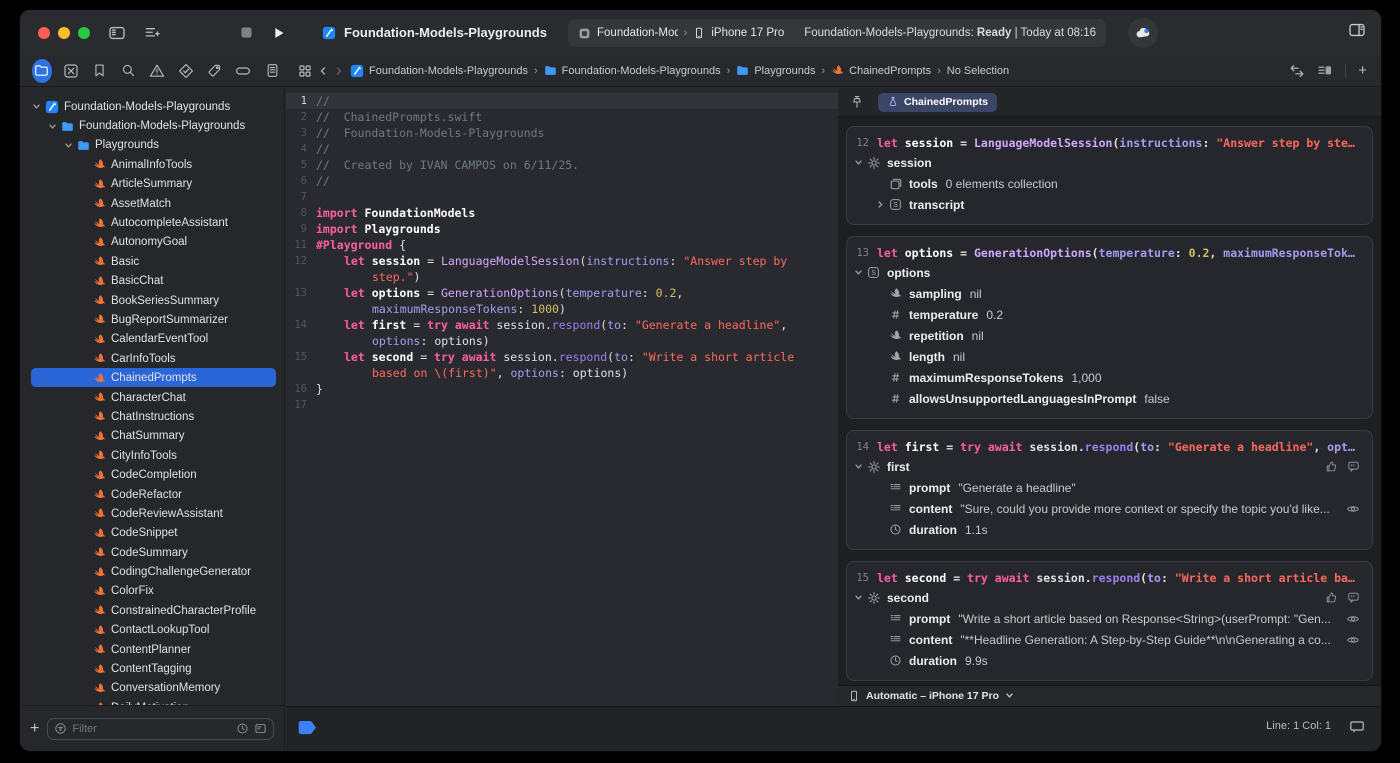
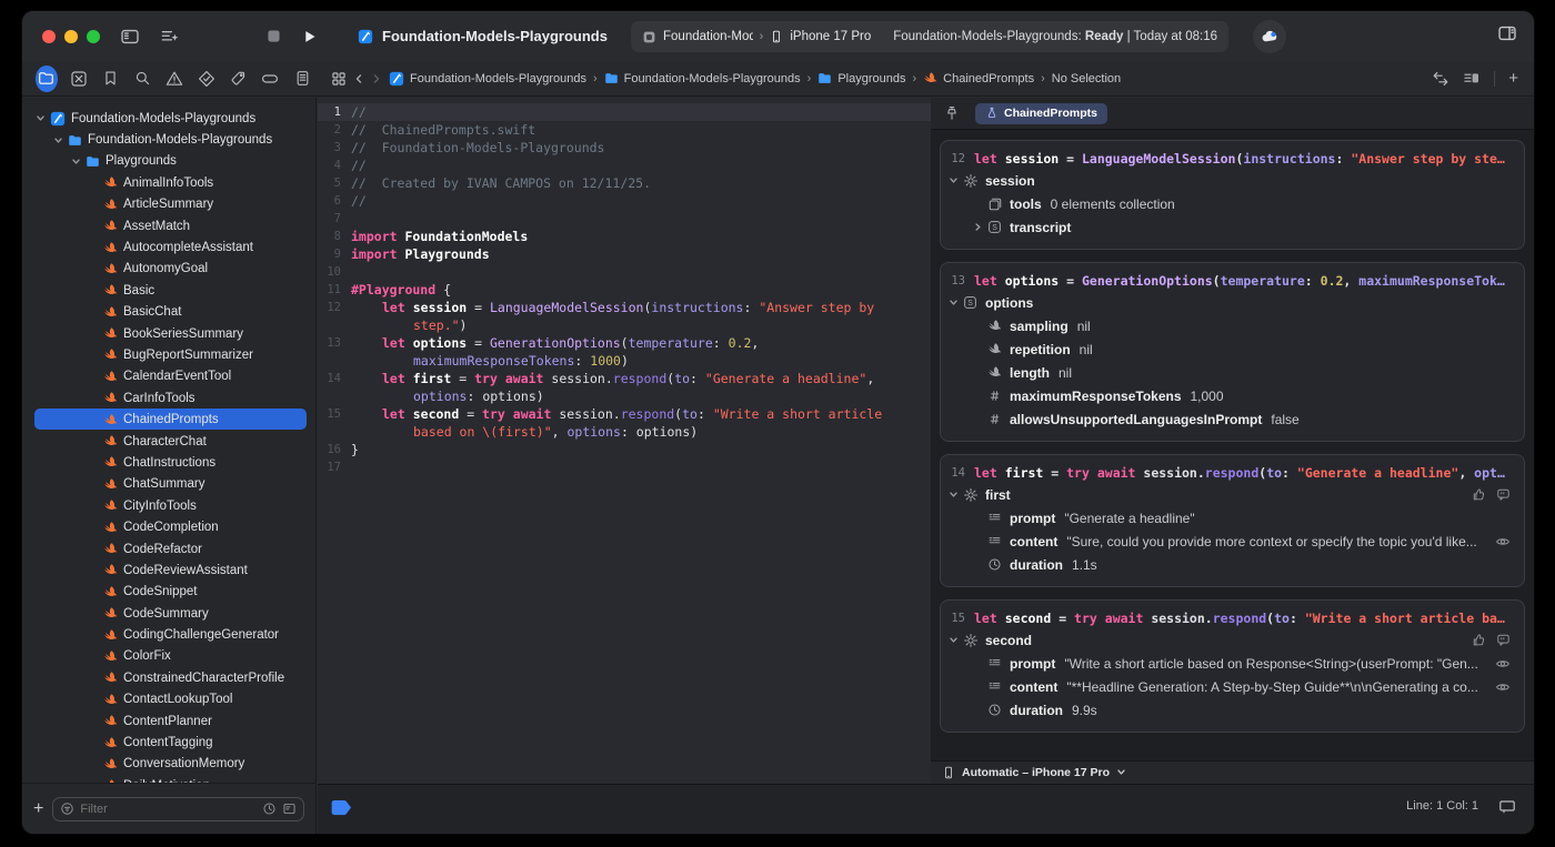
  Foundation-Models-Playgrounds
  ›
  iPhone 17 Pro
  Foundation-Models-Playgrounds: Ready | Today at 08:16
  Foundation-Models-Playgrounds
  ›
  Foundation-Models-Playgrounds
  ›
  Playgrounds
  ›
  ChainedPrompts
  ›
  No Selection
  +
  Foundation-Models-Playgrounds
  Foundation-Models-Playgrounds
  Playgrounds
  AnimalInfoTools
  ArticleSummary
  AssetMatch
  AutocompleteAssistant
  AutonomyGoal
  Basic
  BasicChat
  BookSeriesSummary
  BugReportSummarizer
  CalendarEventTool
  CarInfoTools
  ChainedPrompts
  CharacterChat
  ChatInstructions
  ChatSummary
  CityInfoTools
  CodeCompletion
  CodeRefactor
  CodeReviewAssistant
  CodeSnippet
  CodeSummary
  CodingChallengeGenerator
  ColorFix
  ConstrainedCharacterProfile
  ContactLookupTool
  ContentPlanner
  ContentTagging
  ConversationMemory
  +
  Filter
  1
  //
  2
  // ChainedPrompts.swift
  3
  // Foundation-Models-Playgrounds
  4
  //
  5
- // Created by IVAN CAMPOS on 6/11/25.
+ // Created by IVAN CAMPOS on 12/11/25.
  6
  //
  7
  8
  import FoundationModels
  9
  import Playgrounds
+ 10
  11
  #Playground {
  12
  let session = LanguageModelSession(instructions: "Answer step by
  step.")
  13
  let options = GenerationOptions(temperature: 0.2,
  maximumResponseTokens: 1000)
  14
  let first = try await session.respond(to: "Generate a headline",
  options: options)
  15
  let second = try await session.respond(to: "Write a short article
  based on \(first)", options: options)
  16
  }
  17
  ChainedPrompts
  12
  let session = LanguageModelSession(instructions: "Answer step by ste…
  session
  tools
  0 elements collection
  transcript
  13
  let options = GenerationOptions(temperature: 0.2, maximumResponseTok…
  options
  sampling
  nil
- temperature
- 0.2
  repetition
  nil
  length
  nil
  maximumResponseTokens
  1,000
  allowsUnsupportedLanguagesInPrompt
  false
  14
  let first = try await session.respond(to: "Generate a headline", opt…
  first
  prompt
  "Generate a headline"
  content
  "Sure, could you provide more context or specify the topic you'd like...
  duration
  1.1s
  15
  let second = try await session.respond(to: "Write a short article ba…
  second
  prompt
  "Write a short article based on Response<String>(userPrompt: "Gen...
  content
  "**Headline Generation: A Step-by-Step Guide**\n\nGenerating a co...
  duration
  9.9s
  Automatic – iPhone 17 Pro
  Line: 1 Col: 1
